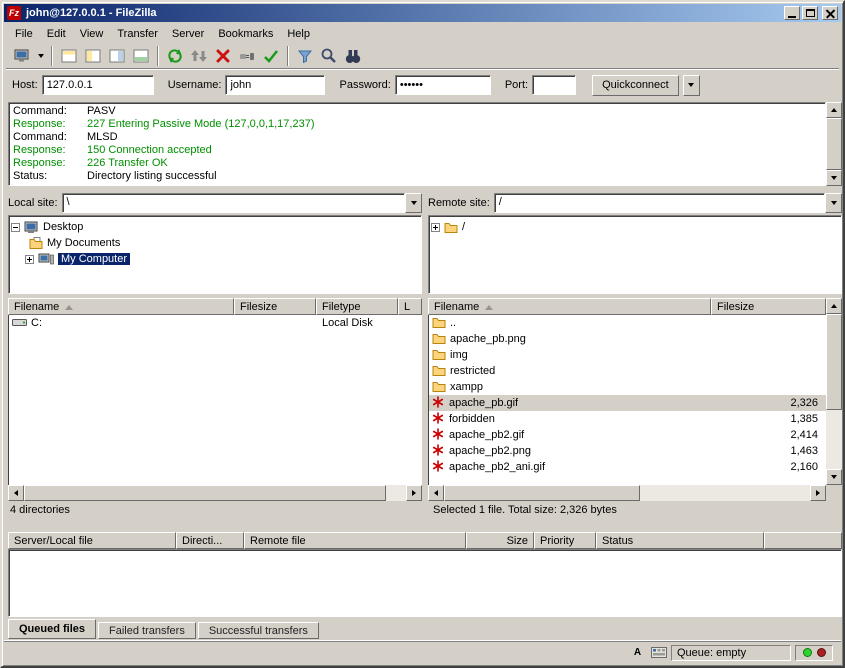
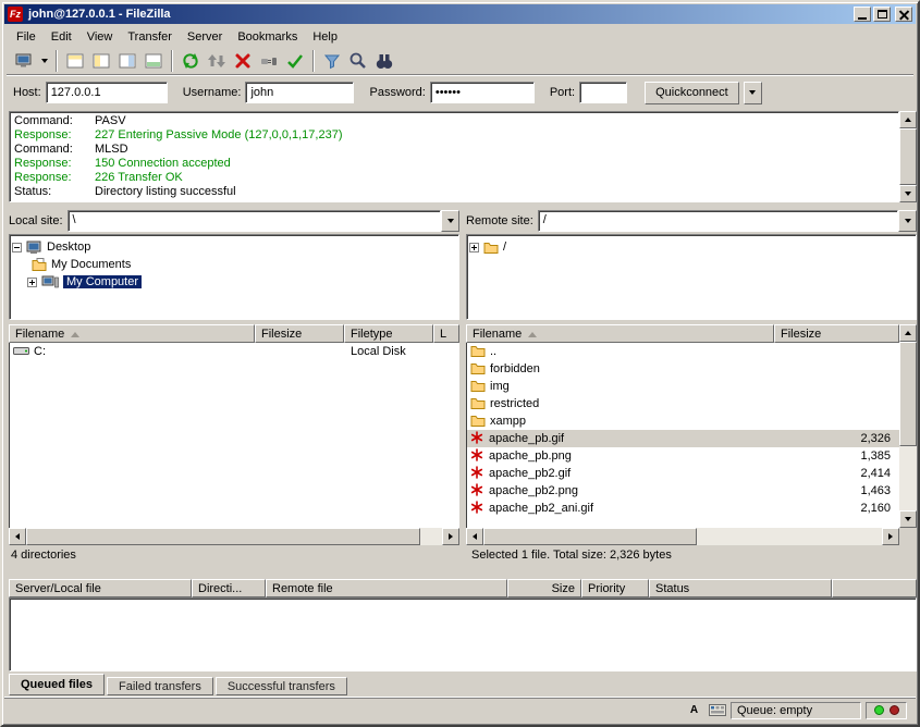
  Fz
  john@127.0.0.1 - FileZilla
  File
  Edit
  View
  Transfer
  Server
  Bookmarks
  Help
  Host:
  127.0.0.1
  Username:
  john
  Password:
  ••••••
  Port:
  Quickconnect
  Command: PASV
  Response: 227 Entering Passive Mode (127,0,0,1,17,237)
  Command: MLSD
  Response: 150 Connection accepted
  Response: 226 Transfer OK
  Status: Directory listing successful
  Local site:
  \
  Remote site:
  /
  Desktop
  My Documents
  My Computer
  /
  Filename
  Filesize
  Filetype
  L
  C:
  Local Disk
  Filename
  Filesize
  ..
- apache_pb.png
+ forbidden
  img
  restricted
  xampp
  apache_pb.gif
  2,326
- forbidden
+ apache_pb.png
  1,385
  apache_pb2.gif
  2,414
  apache_pb2.png
  1,463
  apache_pb2_ani.gif
  2,160
  4 directories
  Selected 1 file. Total size: 2,326 bytes
  Server/Local file
  Directi...
  Remote file
  Size
  Priority
  Status
  Queued files
  Failed transfers
  Successful transfers
  A
  Queue: empty
